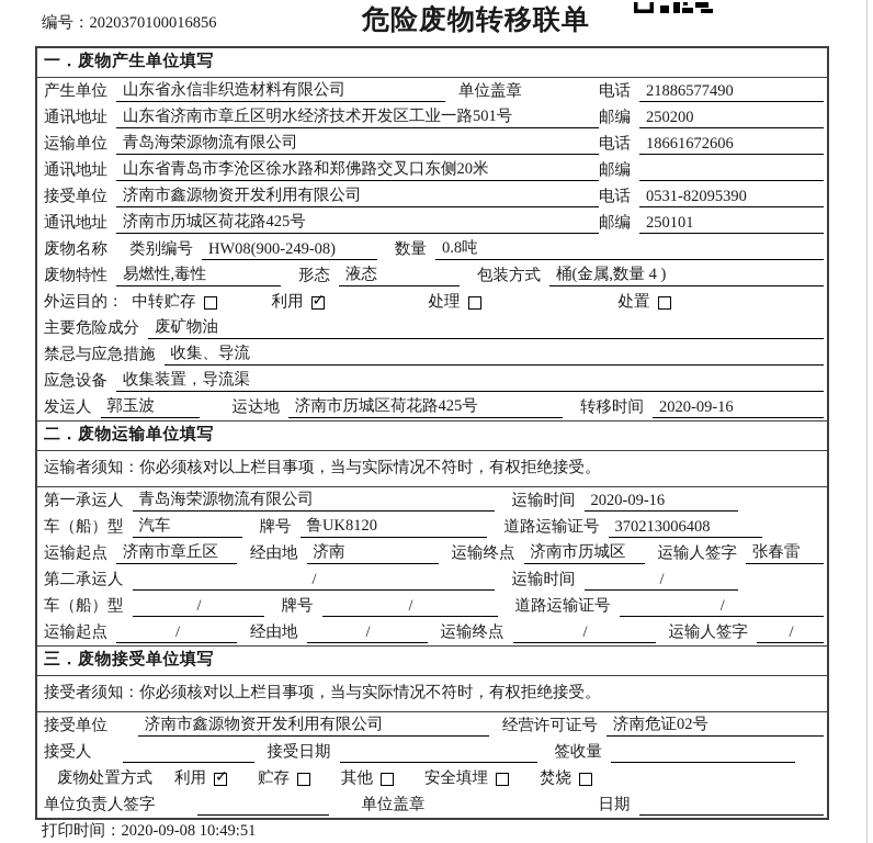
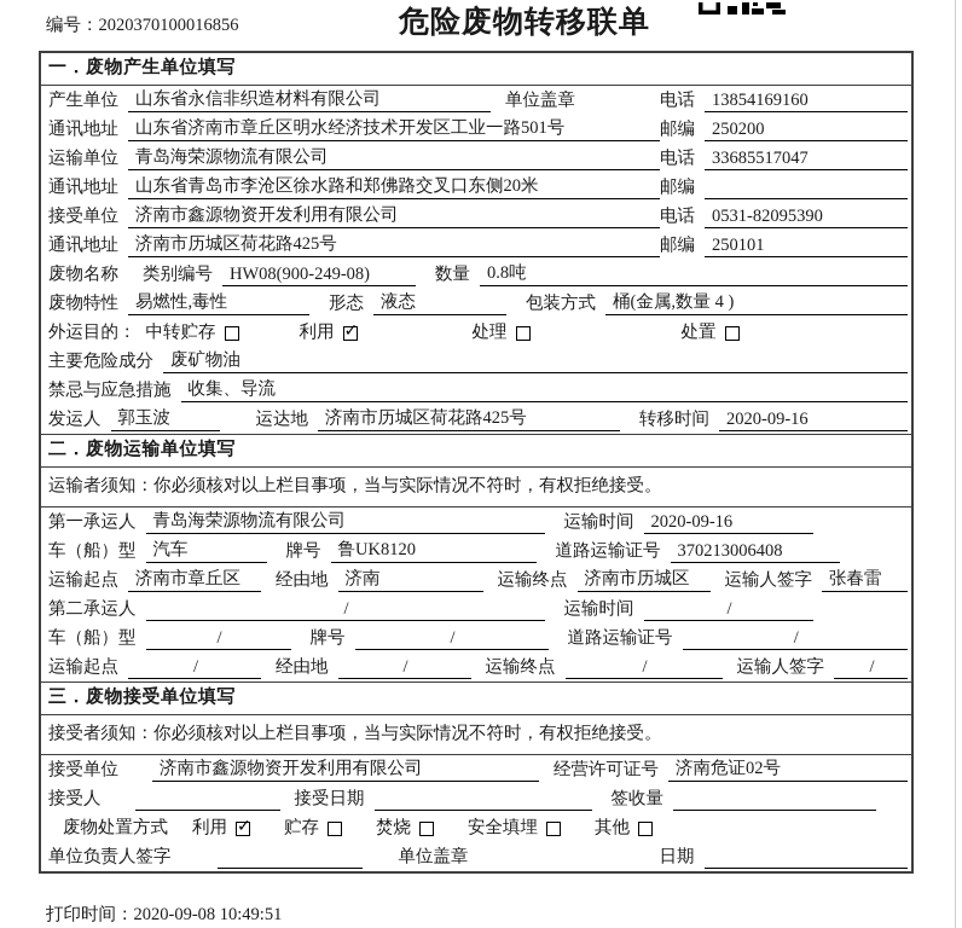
  编号：2020370100016856
  危险废物转移联单
  一．废物产生单位填写
  产生单位
  山东省永信非织造材料有限公司
  单位盖章
  电话
- 21886577490
+ 13854169160
  通讯地址
  山东省济南市章丘区明水经济技术开发区工业一路501号
  邮编
  250200
  运输单位
  青岛海荣源物流有限公司
  电话
- 18661672606
+ 33685517047
  通讯地址
  山东省青岛市李沧区徐水路和郑佛路交叉口东侧20米
  邮编
  接受单位
  济南市鑫源物资开发利用有限公司
  电话
  0531-82095390
  通讯地址
  济南市历城区荷花路425号
  邮编
  250101
  废物名称
  类别编号
  HW08(900-249-08)
  数量
  0.8吨
  废物特性
  易燃性,毒性
  形态
  液态
  包装方式
  桶(金属,数量 4 )
  外运目的：
  中转贮存
  利用
  处理
  处置
  主要危险成分
  废矿物油
  禁忌与应急措施
  收集、导流
- 应急设备
- 收集装置，导流渠
  发运人
  郭玉波
  运达地
  济南市历城区荷花路425号
  转移时间
  2020-09-16
  二．废物运输单位填写
  运输者须知：你必须核对以上栏目事项，当与实际情况不符时，有权拒绝接受。
  第一承运人
  青岛海荣源物流有限公司
  运输时间
  2020-09-16
  车（船）型
  汽车
  牌号
  鲁UK8120
  道路运输证号
  370213006408
  运输起点
  济南市章丘区
  经由地
  济南
  运输终点
  济南市历城区
  运输人签字
  张春雷
  第二承运人
  /
  运输时间
  /
  车（船）型
  /
  牌号
  /
  道路运输证号
  /
  运输起点
  /
  经由地
  /
  运输终点
  /
  运输人签字
  /
  三．废物接受单位填写
  接受者须知：你必须核对以上栏目事项，当与实际情况不符时，有权拒绝接受。
  接受单位
  济南市鑫源物资开发利用有限公司
  经营许可证号
  济南危证02号
  接受人
  接受日期
  签收量
  废物处置方式
  利用
  贮存
- 其他
+ 焚烧
  安全填埋
- 焚烧
+ 其他
  单位负责人签字
  单位盖章
  日期
  打印时间：2020-09-08 10:49:51
